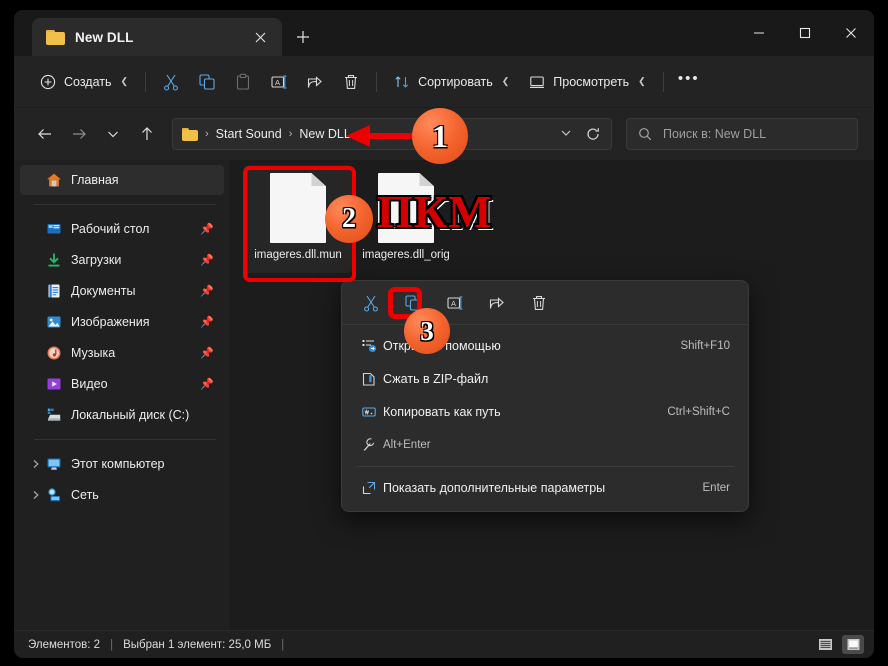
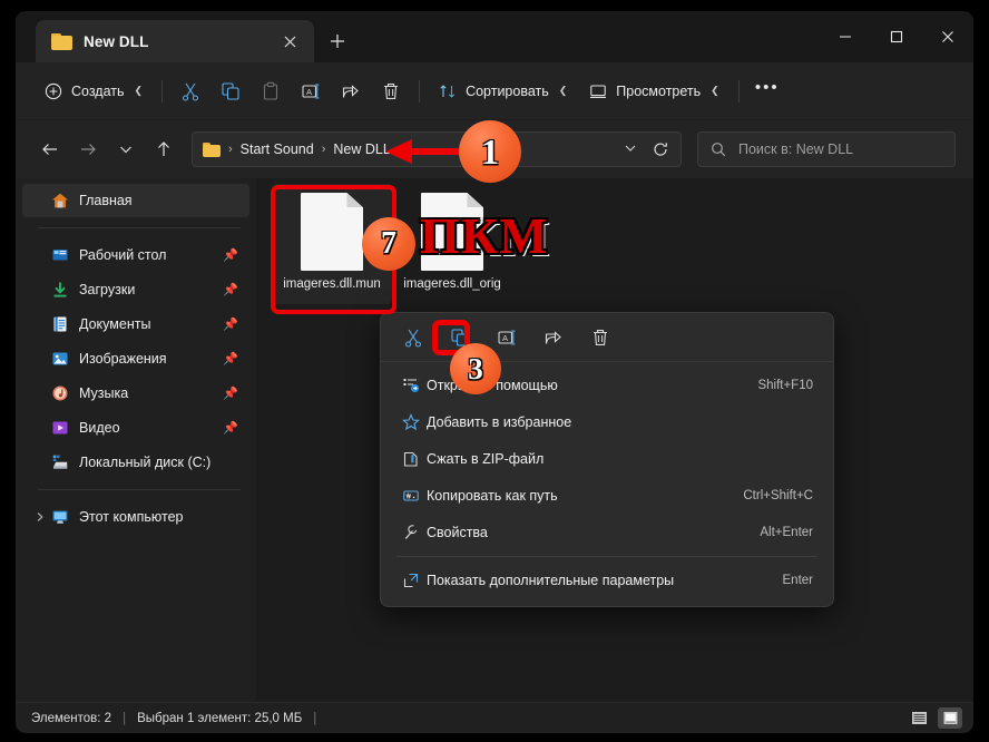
  New DLL
  Создать
  ❮
  A
  Сортировать
  ❮
  Просмотреть
  ❮
  •••
  ›
  Start Sound
  ›
  New DLL
  Поиск в: New DLL
  Главная
  Рабочий стол
  📌
  Загрузки
  📌
  Документы
  📌
  Изображения
  📌
  Музыка
  📌
  Видео
  📌
  Локальный диск (C:)
  Этот компьютер
- Сеть
  imageres.dll.mun
  imageres.dll_orig
  A
  Откр помощью
  Shift+F10
+ Добавить в избранное
  Сжать в ZIP-файл
  Копировать как путь
  Ctrl+Shift+C
+ Свойства
  Alt+Enter
  Показать дополнительные параметры
  Enter
  Элементов: 2
  |
  Выбран 1 элемент: 25,0 МБ
  |
  1
- 2
+ 7
  ПКМ
  3
